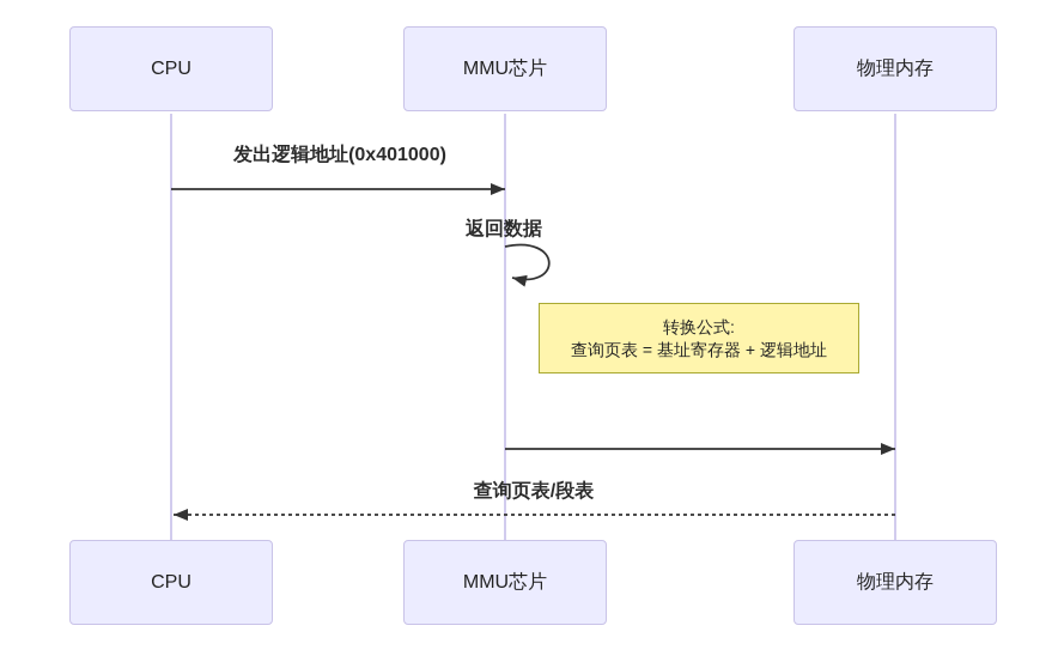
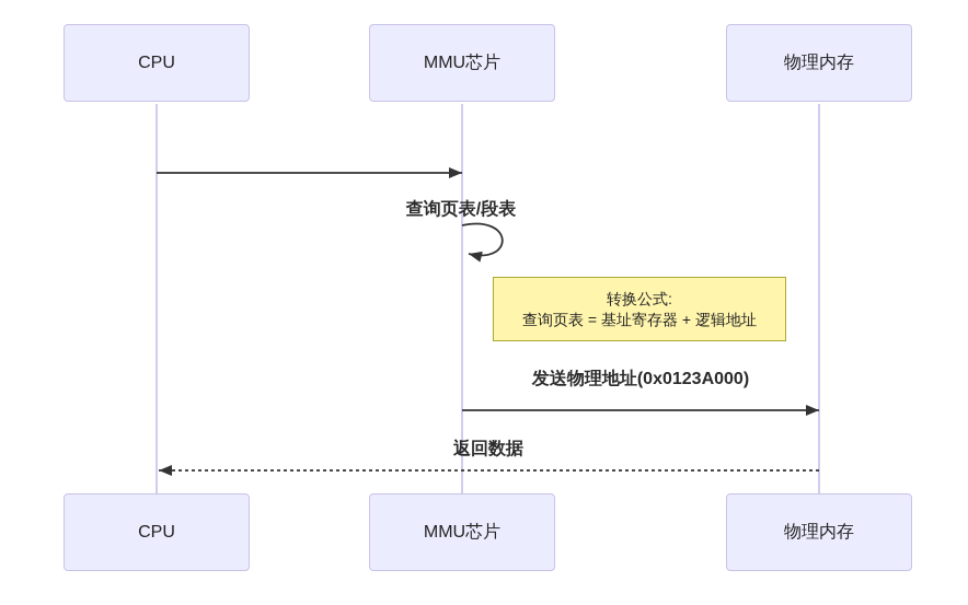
  CPU
  MMU芯片
  物理内存
  CPU
  MMU芯片
  物理内存
- 发出逻辑地址(0x401000)
- 返回数据
+ 查询页表/段表
+ 发送物理地址(0x0123A000)
- 查询页表/段表
+ 返回数据
  转换公式:
  查询页表 = 基址寄存器 + 逻辑地址
